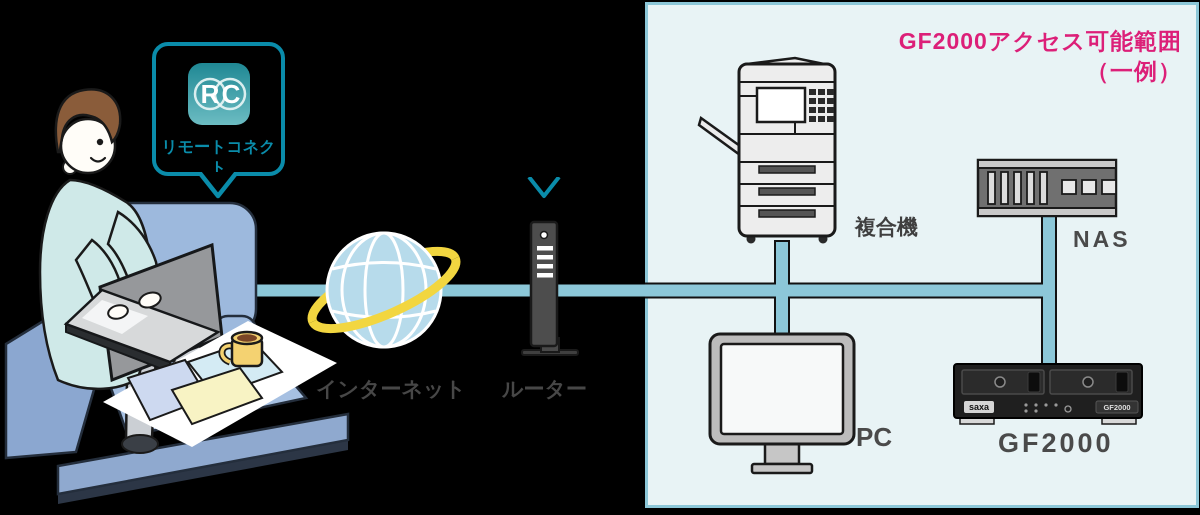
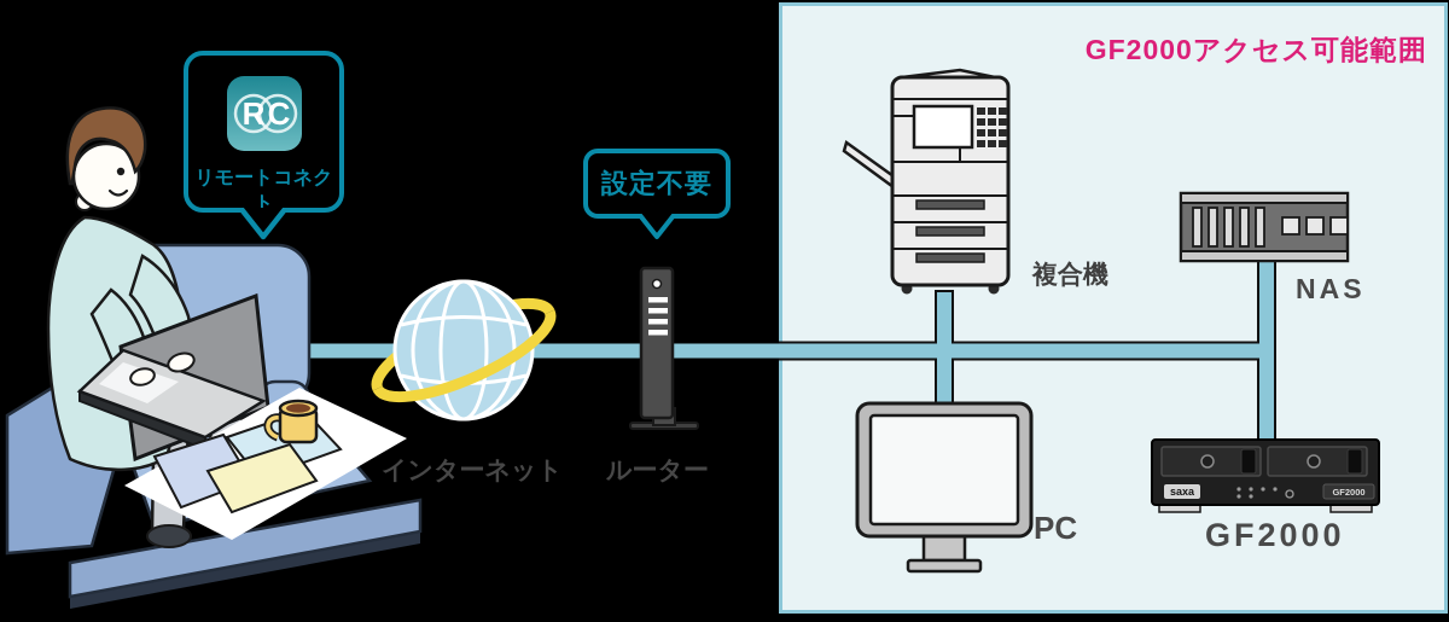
  GF2000アクセス可能範囲
- （一例）
  saxa
  GF2000
  R
  C
  リモートコネクト
+ 設定不要
  インターネット
  ルーター
  複合機
  NAS
  PC
  GF2000
